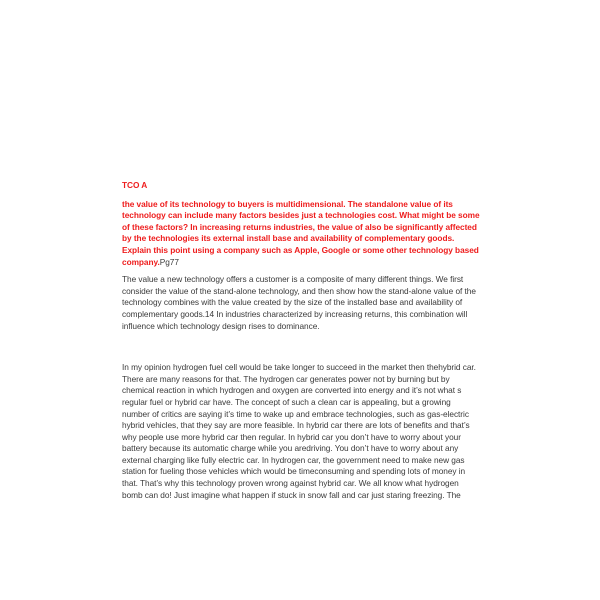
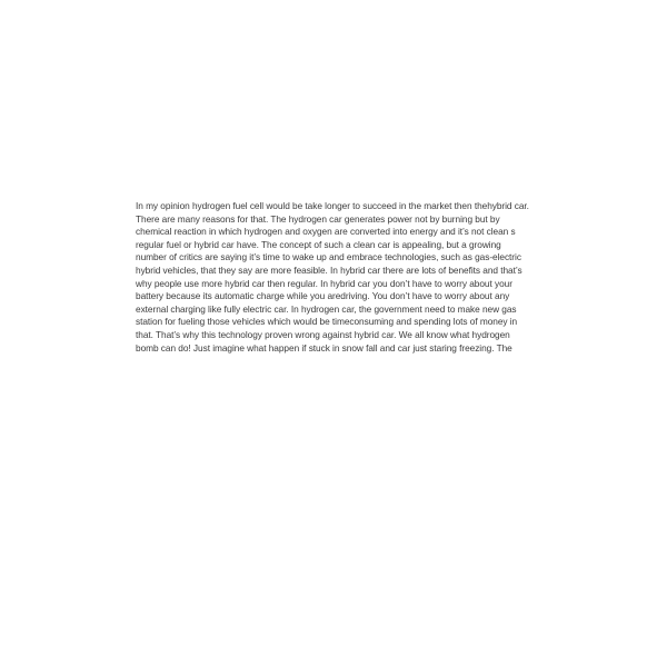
- TCO A
- the value of its technology to buyers is multidimensional. The standalone value of its technology can include many factors besides just a technologies cost. What might be some of these factors? In increasing returns industries, the value of also be significantly affected by the technologies its external install base and availability of complementary goods. Explain this point using a company such as Apple, Google or some other technology based company.Pg77
- The value a new technology offers a customer is a composite of many different things. We first consider the value of the stand-alone technology, and then show how the stand-alone value of the technology combines with the value created by the size of the installed base and availability of complementary goods.14 In industries characterized by increasing returns, this combination will influence which technology design rises to dominance.
- In my opinion hydrogen fuel cell would be take longer to succeed in the market then thehybrid car. There are many reasons for that. The hydrogen car generates power not by burning but by chemical reaction in which hydrogen and oxygen are converted into energy and it’s not what s regular fuel or hybrid car have. The concept of such a clean car is appealing, but a growing number of critics are saying it’s time to wake up and embrace technologies, such as gas-electric hybrid vehicles, that they say are more feasible. In hybrid car there are lots of benefits and that’s why people use more hybrid car then regular. In hybrid car you don’t have to worry about your battery because its automatic charge while you aredriving. You don’t have to worry about any external charging like fully electric car. In hydrogen car, the government need to make new gas station for fueling those vehicles which would be timeconsuming and spending lots of money in that. That’s why this technology proven wrong against hybrid car. We all know what hydrogen bomb can do! Just imagine what happen if stuck in snow fall and car just staring freezing. The
+ In my opinion hydrogen fuel cell would be take longer to succeed in the market then thehybrid car. There are many reasons for that. The hydrogen car generates power not by burning but by chemical reaction in which hydrogen and oxygen are converted into energy and it’s not clean s regular fuel or hybrid car have. The concept of such a clean car is appealing, but a growing number of critics are saying it’s time to wake up and embrace technologies, such as gas-electric hybrid vehicles, that they say are more feasible. In hybrid car there are lots of benefits and that’s why people use more hybrid car then regular. In hybrid car you don’t have to worry about your battery because its automatic charge while you aredriving. You don’t have to worry about any external charging like fully electric car. In hydrogen car, the government need to make new gas station for fueling those vehicles which would be timeconsuming and spending lots of money in that. That’s why this technology proven wrong against hybrid car. We all know what hydrogen bomb can do! Just imagine what happen if stuck in snow fall and car just staring freezing. The
